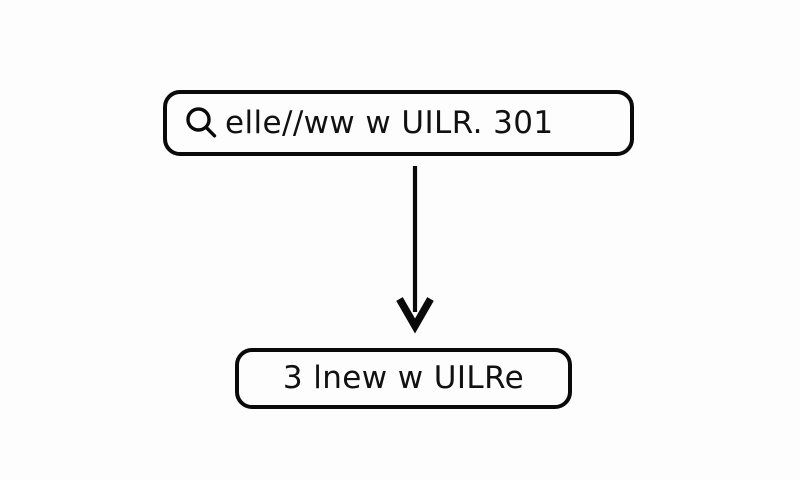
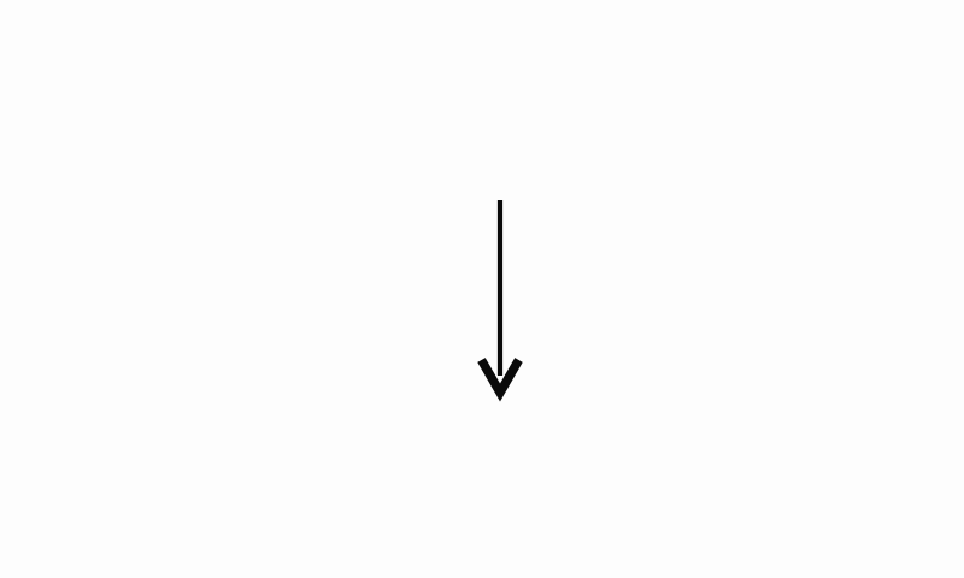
- elle//ww w UILR. 301
- 3 lnew w UILRe
